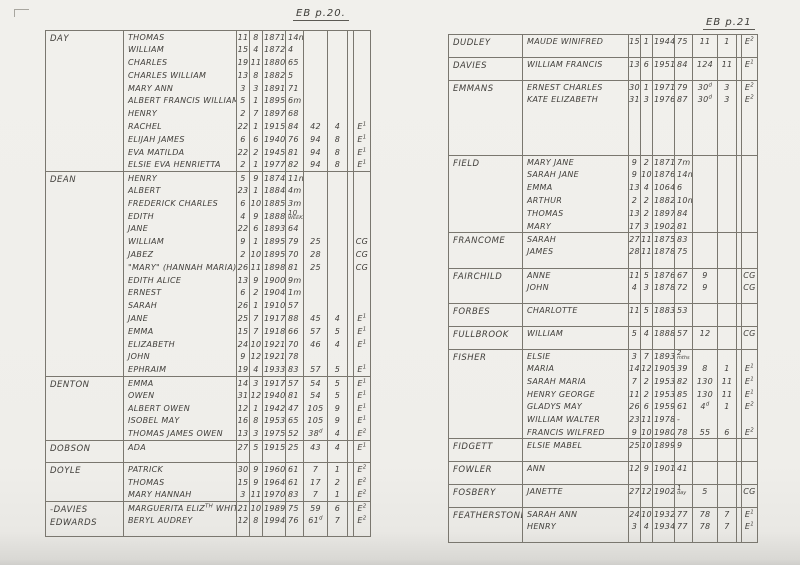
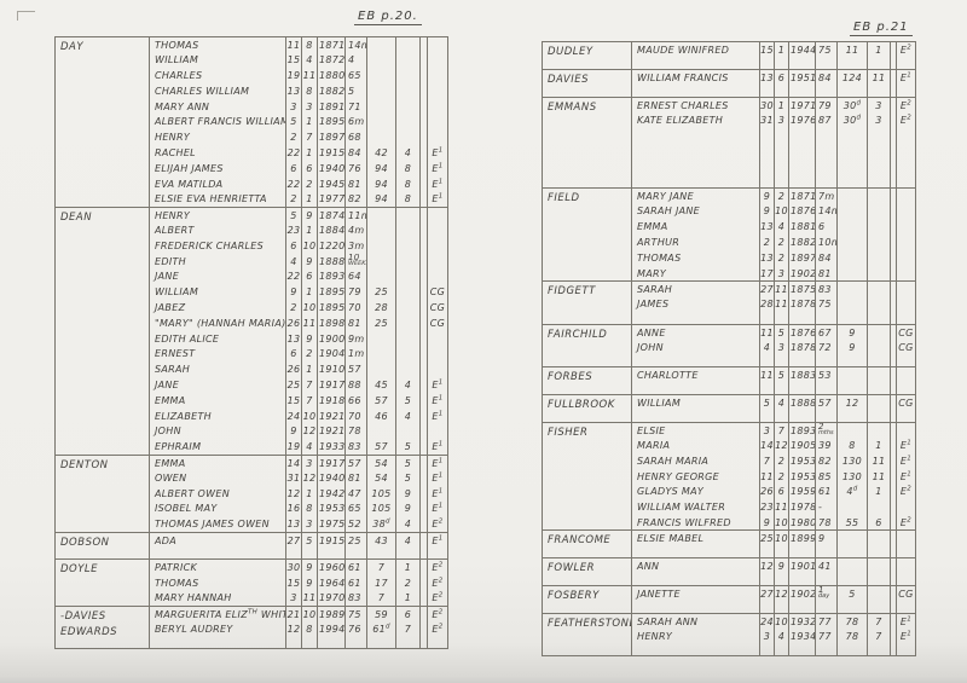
  EB p.20.
  EB p.21
  DAY	THOMAS	11	8	1871	14m
  WILLIAM	15	4	1872	4
  CHARLES	19	11	1880	65
  CHARLES WILLIAM	13	8	1882	5
  MARY ANN	3	3	1891	71
  ALBERT FRANCIS WILLIAM	5	1	1895	6m
  HENRY	2	7	1897	68
  RACHEL	22	1	1915	84	42	4		E
  ELIJAH JAMES	6	6	1940	76	94	8		E
  EVA MATILDA	22	2	1945	81	94	8		E
  ELSIE EVA HENRIETTA	2	1	1977	82	94	8		E
  DEAN	HENRY	5	9	1874	11m
  ALBERT	23	1	1884	4m
- FREDERICK CHARLES	6	10	1885	3m
+ FREDERICK CHARLES	6	10	1220	3m
  EDITH	4	9	1888	10
  JANE	22	6	1893	64
  WILLIAM	9	1	1895	79	25			CG
  JABEZ	2	10	1895	70	28			CG
  "MARY" (HANNAH MARIA)	26	11	1898	81	25			CG
  EDITH ALICE	13	9	1900	9m
  ERNEST	6	2	1904	1m
  SARAH	26	1	1910	57
  JANE	25	7	1917	88	45	4		E
  EMMA	15	7	1918	66	57	5		E
  ELIZABETH	24	10	1921	70	46	4		E
  JOHN	9	12	1921	78
  EPHRAIM	19	4	1933	83	57	5		E
  DENTON	EMMA	14	3	1917	57	54	5		E
  OWEN	31	12	1940	81	54	5		E
  ALBERT OWEN	12	1	1942	47	105	9		E
  ISOBEL MAY	16	8	1953	65	105	9		E
  THOMAS JAMES OWEN	13	3	1975	52	38	4		E
  DOBSON	ADA	27	5	1915	25	43	4		E
  DOYLE	PATRICK	30	9	1960	61	7	1		E
  THOMAS	15	9	1964	61	17	2		E
  MARY HANNAH	3	11	1970	83	7	1		E
  -DAVIESEDWARDS	MARGUERITA ELIZ WHIT	21	10	1989	75	59	6		E
  BERYL AUDREY	12	8	1994	76	61	7		E
  DUDLEY	MAUDE WINIFRED	15	1	1944	75	11	1		E
  DAVIES	WILLIAM FRANCIS	13	6	1951	84	124	11		E
  EMMANS	ERNEST CHARLES	30	1	1971	79	30	3		E
  KATE ELIZABETH	31	3	1976	87	30	3		E
  FIELD	MARY JANE	9	2	1871	7m
  SARAH JANE	9	10	1876	14m
- EMMA	13	4	1064	6
+ EMMA	13	4	1881	6
  ARTHUR	2	2	1882	10m
  THOMAS	13	2	1897	84
  MARY	17	3	1902	81
- FRANCOME	SARAH	27	11	1875	83
+ FIDGETT	SARAH	27	11	1875	83
  JAMES	28	11	1878	75
  FAIRCHILD	ANNE	11	5	1876	67	9			CG
  JOHN	4	3	1878	72	9			CG
  FORBES	CHARLOTTE	11	5	1883	53
  FULLBROOK	WILLIAM	5	4	1888	57	12			CG
  FISHER	ELSIE	3	7	1893	2
  MARIA	14	12	1905	39	8	1		E
  SARAH MARIA	7	2	1953	82	130	11		E
  HENRY GEORGE	11	2	1953	85	130	11		E
  GLADYS MAY	26	6	1959	61	4	1		E
  WILLIAM WALTER	23	11	1978	-
  FRANCIS WILFRED	9	10	1980	78	55	6		E
- FIDGETT	ELSIE MABEL	25	10	1899	9
+ FRANCOME	ELSIE MABEL	25	10	1899	9
  FOWLER	ANN	12	9	1901	41
  FOSBERY	JANETTE	27	12	1902	1	5			CG
  FEATHERSTON	SARAH ANN	24	10	1932	77	78	7		E
  HENRY	3	4	1934	77	78	7		E
